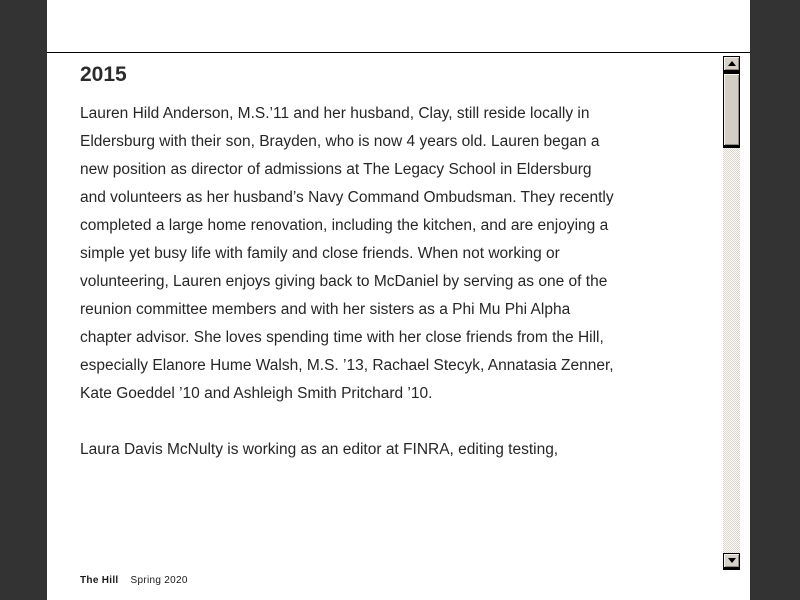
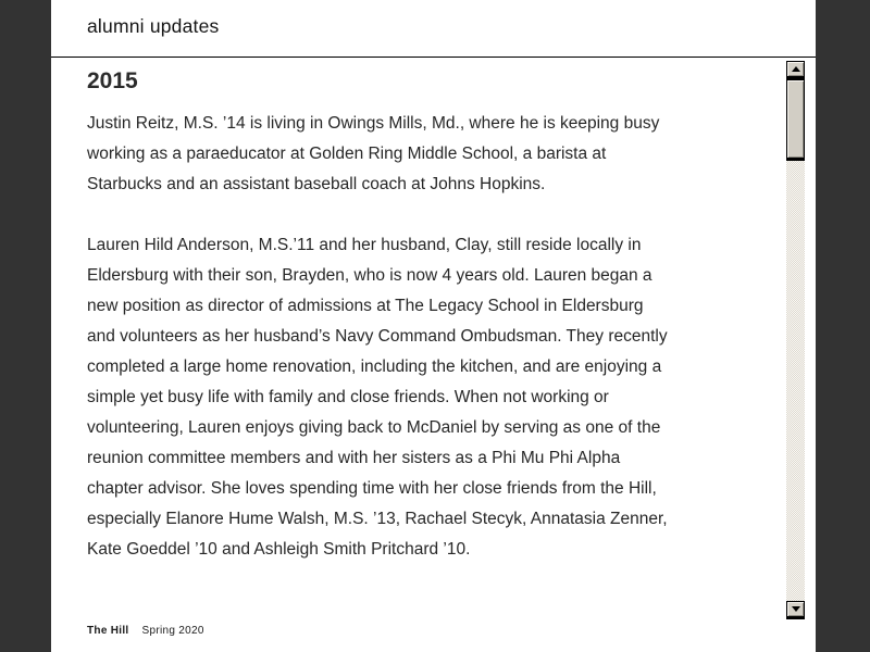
+ alumni updates
  2015
+ Justin Reitz, M.S. ’14 is living in Owings Mills, Md., where he is keeping busy
+ working as a paraeducator at Golden Ring Middle School, a barista at
+ Starbucks and an assistant baseball coach at Johns Hopkins.
  Lauren Hild Anderson, M.S.’11 and her husband, Clay, still reside locally in
  Eldersburg with their son, Brayden, who is now 4 years old. Lauren began a
  new position as director of admissions at The Legacy School in Eldersburg
  and volunteers as her husband’s Navy Command Ombudsman. They recently
  completed a large home renovation, including the kitchen, and are enjoying a
  simple yet busy life with family and close friends. When not working or
  volunteering, Lauren enjoys giving back to McDaniel by serving as one of the
  reunion committee members and with her sisters as a Phi Mu Phi Alpha
  chapter advisor. She loves spending time with her close friends from the Hill,
  especially Elanore Hume Walsh, M.S. ’13, Rachael Stecyk, Annatasia Zenner,
  Kate Goeddel ’10 and Ashleigh Smith Pritchard ’10.
- Laura Davis McNulty is working as an editor at FINRA, editing testing,
  The Hill Spring 2020
